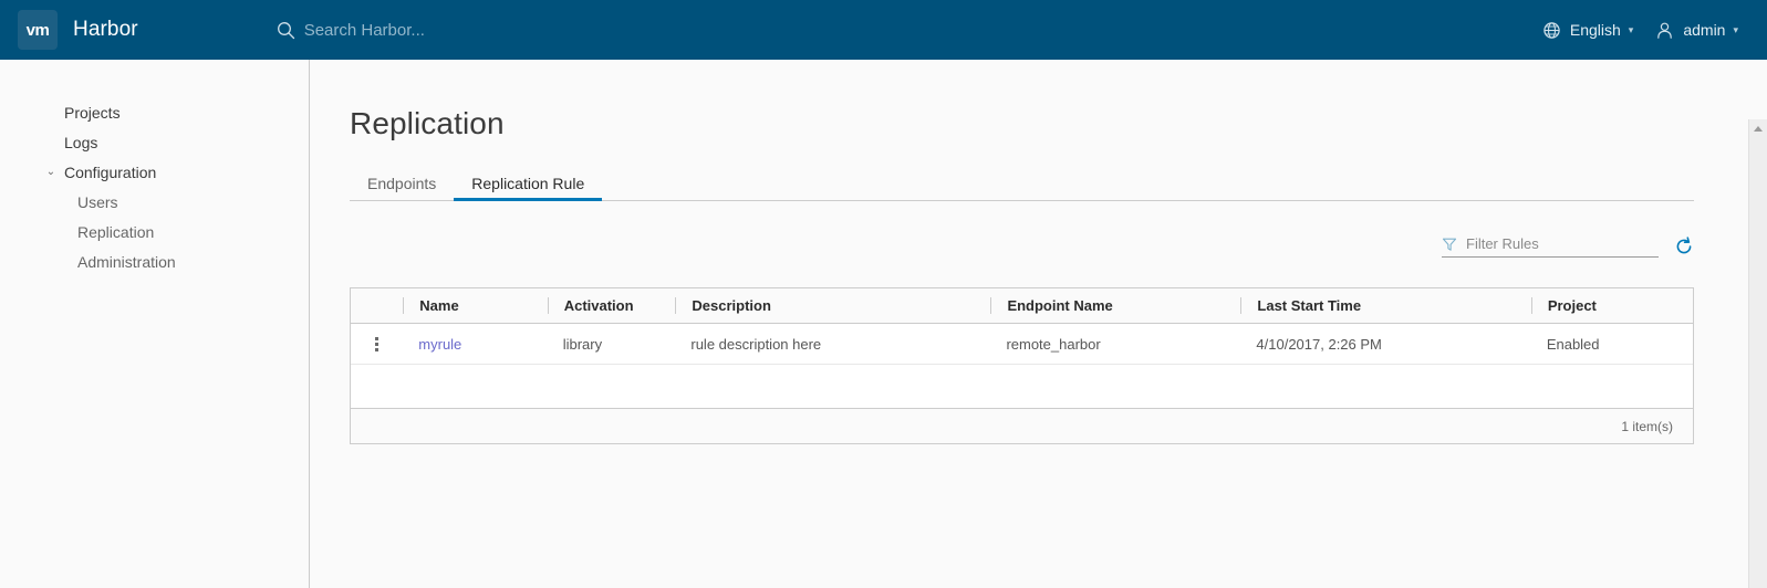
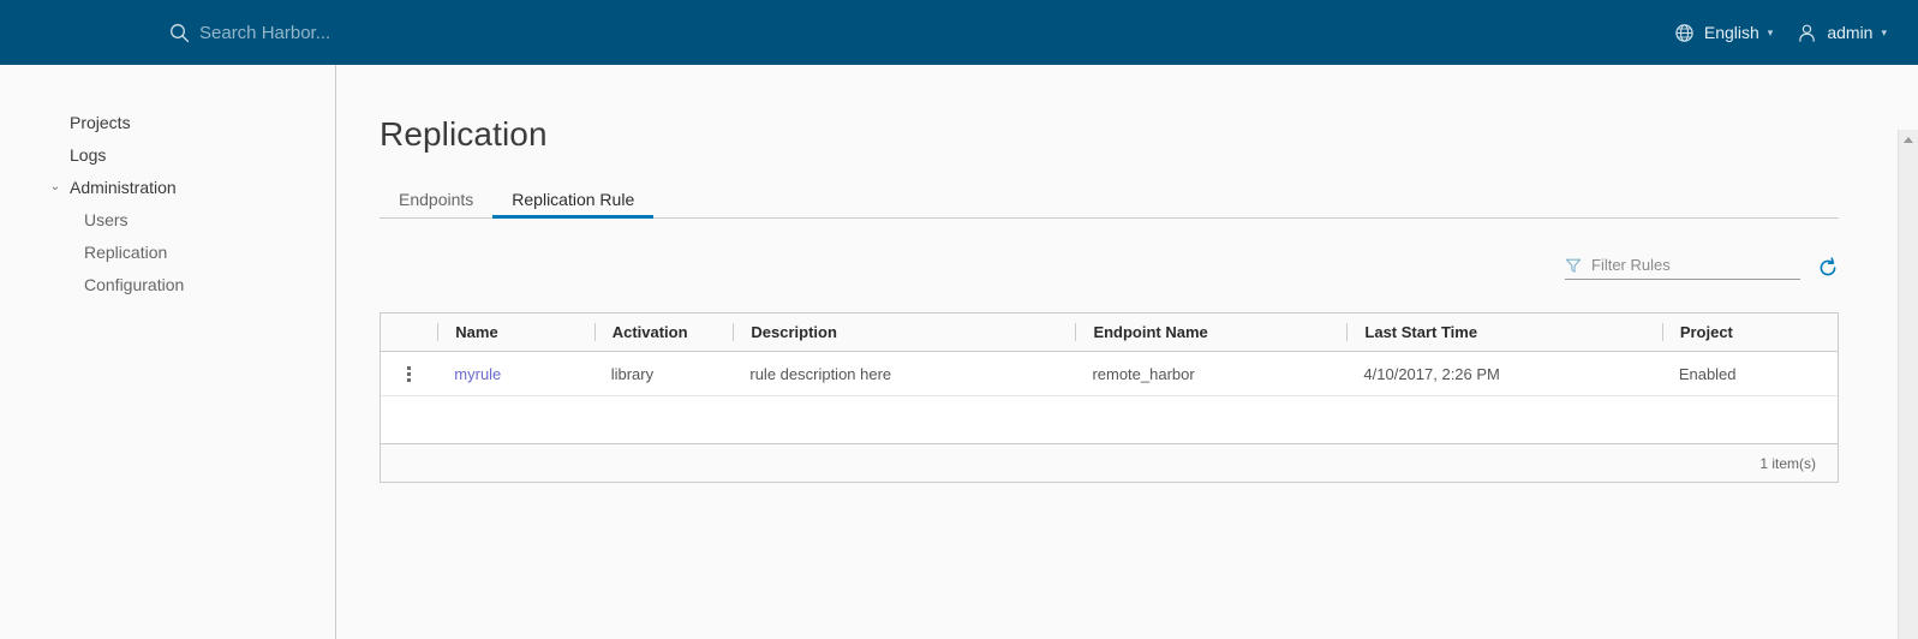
- vm
- Harbor
  Search Harbor...
  English
  ▾
  admin
  ▾
  Projects
  Logs
  ⌄
- Configuration
+ Administration
  Users
  Replication
- Administration
+ Configuration
  Replication
  Endpoints
  Replication Rule
  Filter Rules
  Name
  Activation
  Description
  Endpoint Name
  Last Start Time
  Project
  myrule
  library
  rule description here
  remote_harbor
  4/10/2017, 2:26 PM
  Enabled
  1 item(s)
